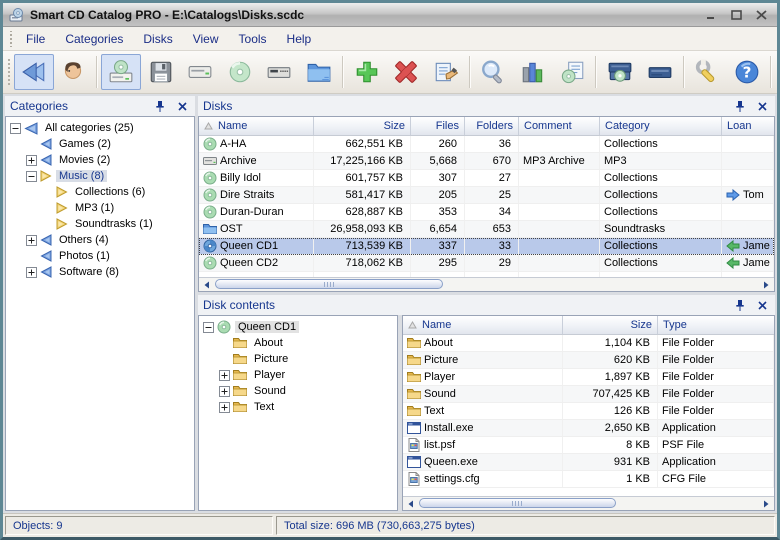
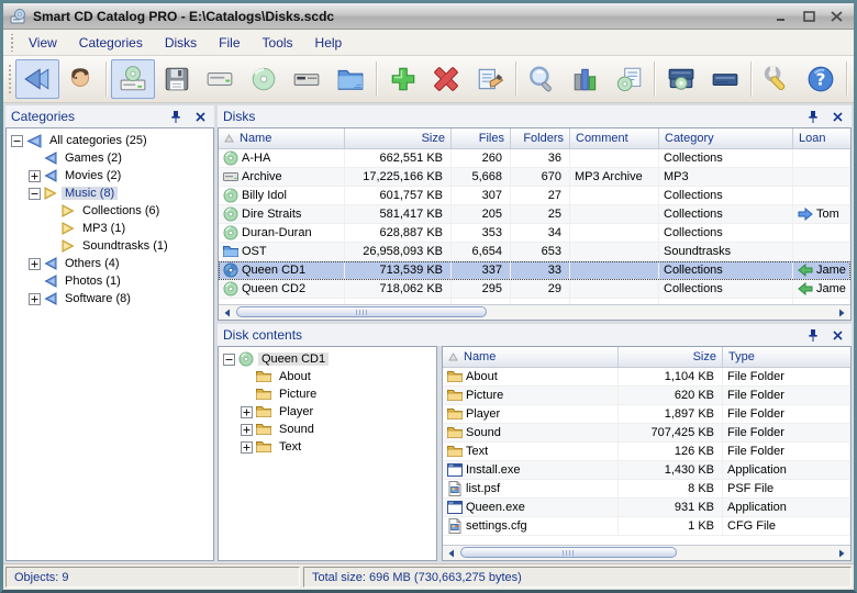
  Smart CD Catalog PRO - E:\Catalogs\Disks.scdc
- File
+ View
  Categories
  Disks
- View
+ File
  Tools
  Help
  ?
  Categories
  All categories (25)
  Games (2)
  Movies (2)
  Music (8)
  Collections (6)
  MP3 (1)
  Soundtrasks (1)
  Others (4)
  Photos (1)
  Software (8)
  Disks
  Name
  Size
  Files
  Folders
  Comment
  Category
  Loan
  A-HA
  662,551 KB
  260
  36
  Collections
  Archive
  17,225,166 KB
  5,668
  670
  MP3 Archive
  MP3
  Billy Idol
  601,757 KB
  307
  27
  Collections
  Dire Straits
  581,417 KB
  205
  25
  Collections
  Tom
  Duran-Duran
  628,887 KB
  353
  34
  Collections
  OST
  26,958,093 KB
  6,654
  653
  Soundtrasks
  Queen CD1
  713,539 KB
  337
  33
  Collections
  Jame
  Queen CD2
  718,062 KB
  295
  29
  Collections
  Jame
  Disk contents
  Queen CD1
  About
  Picture
  Player
  Sound
  Text
  Name
  Size
  Type
  About
  1,104 KB
  File Folder
  Picture
  620 KB
  File Folder
  Player
  1,897 KB
  File Folder
  Sound
  707,425 KB
  File Folder
  Text
  126 KB
  File Folder
  Install.exe
- 2,650 KB
+ 1,430 KB
  Application
  list.psf
  8 KB
  PSF File
  Queen.exe
  931 KB
  Application
  settings.cfg
  1 KB
  CFG File
  Objects: 9
  Total size: 696 MB (730,663,275 bytes)
